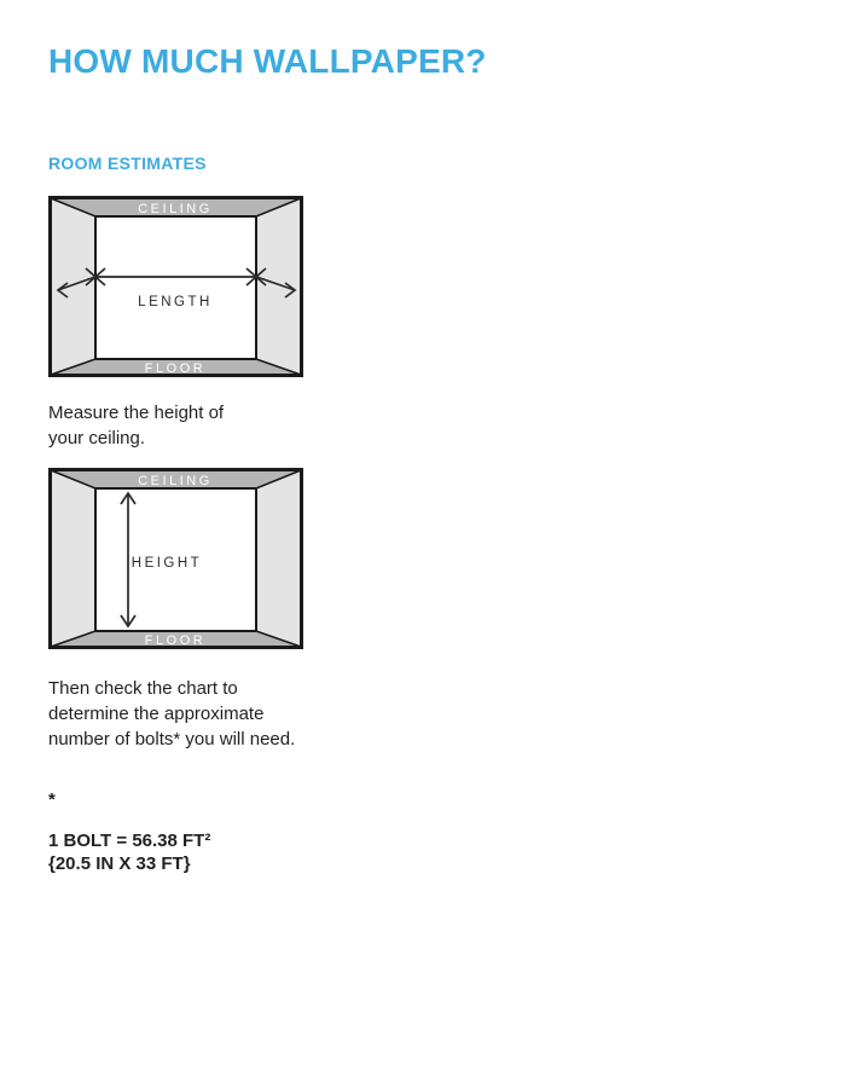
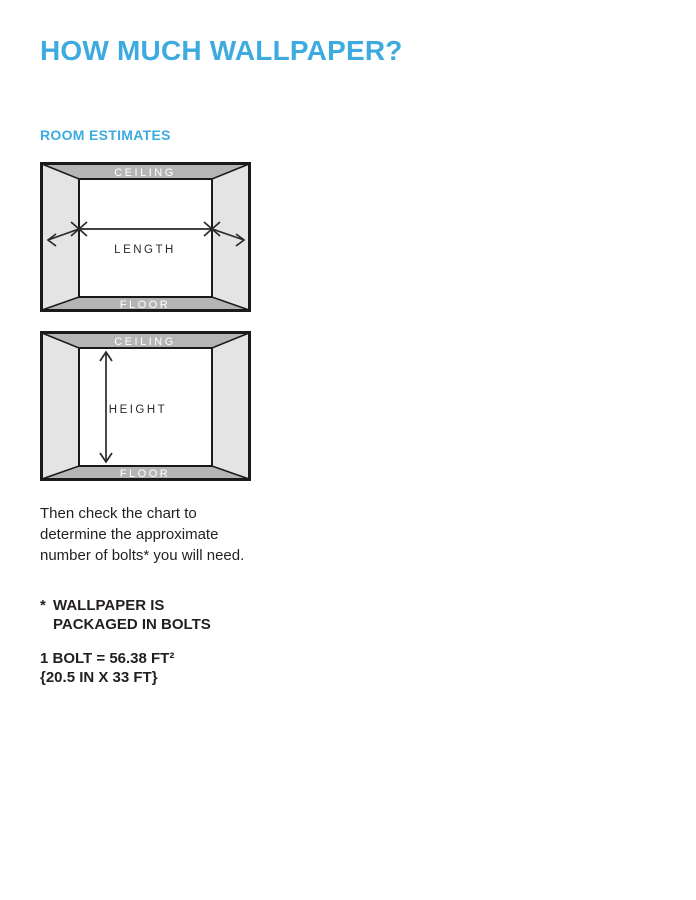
  HOW MUCH WALLPAPER?
  ROOM ESTIMATES
  CEILING
  FLOOR
  LENGTH
- Measure the height of
- your ceiling.
  CEILING
  FLOOR
  HEIGHT
  Then check the chart to
  determine the approximate
  number of bolts* you will need.
  *
+ WALLPAPER IS
+ PACKAGED IN BOLTS
  1 BOLT = 56.38 FT²
  {20.5 IN X 33 FT}
